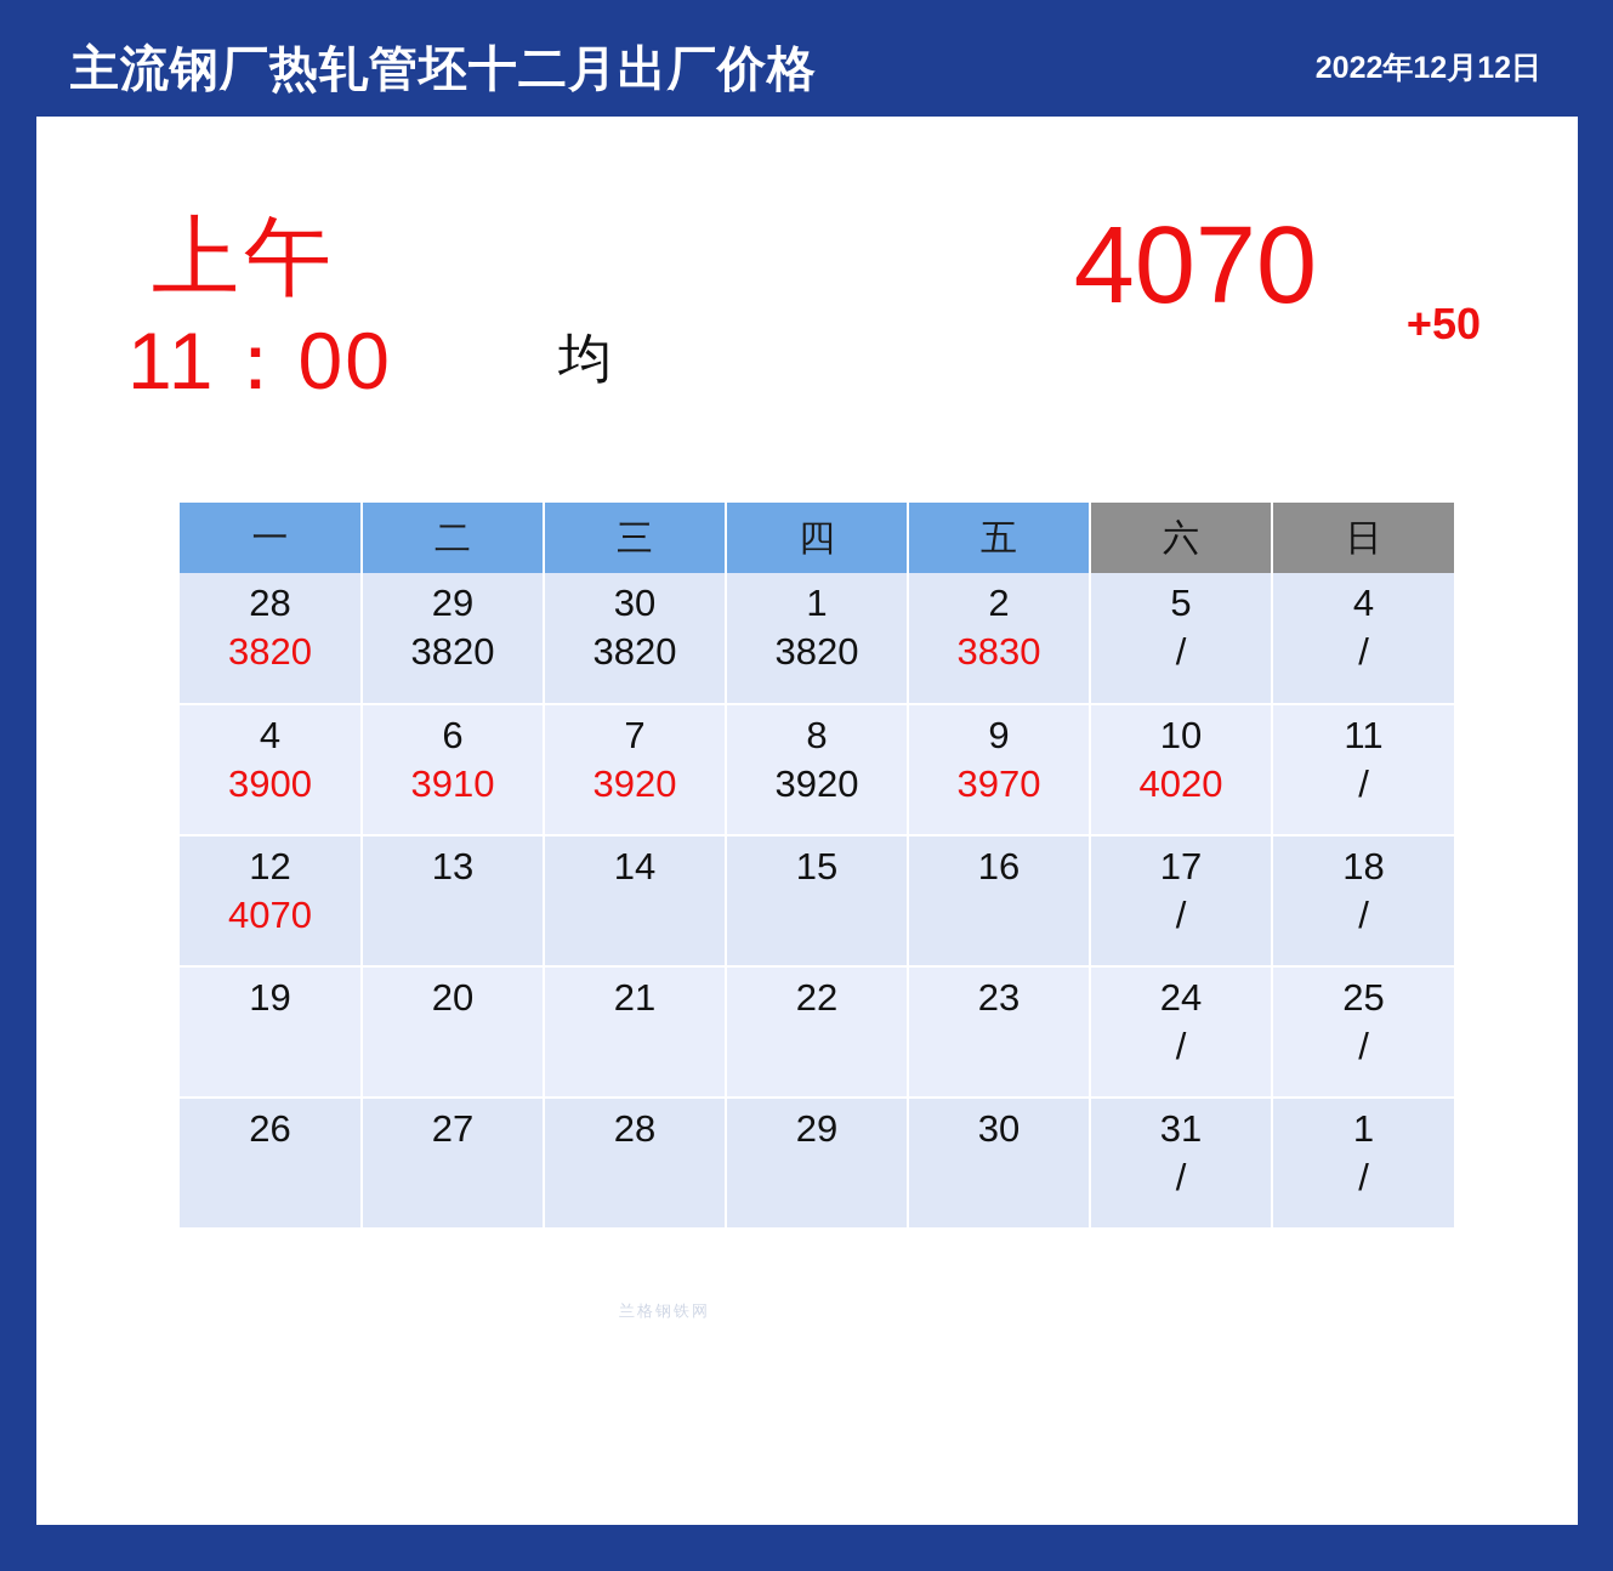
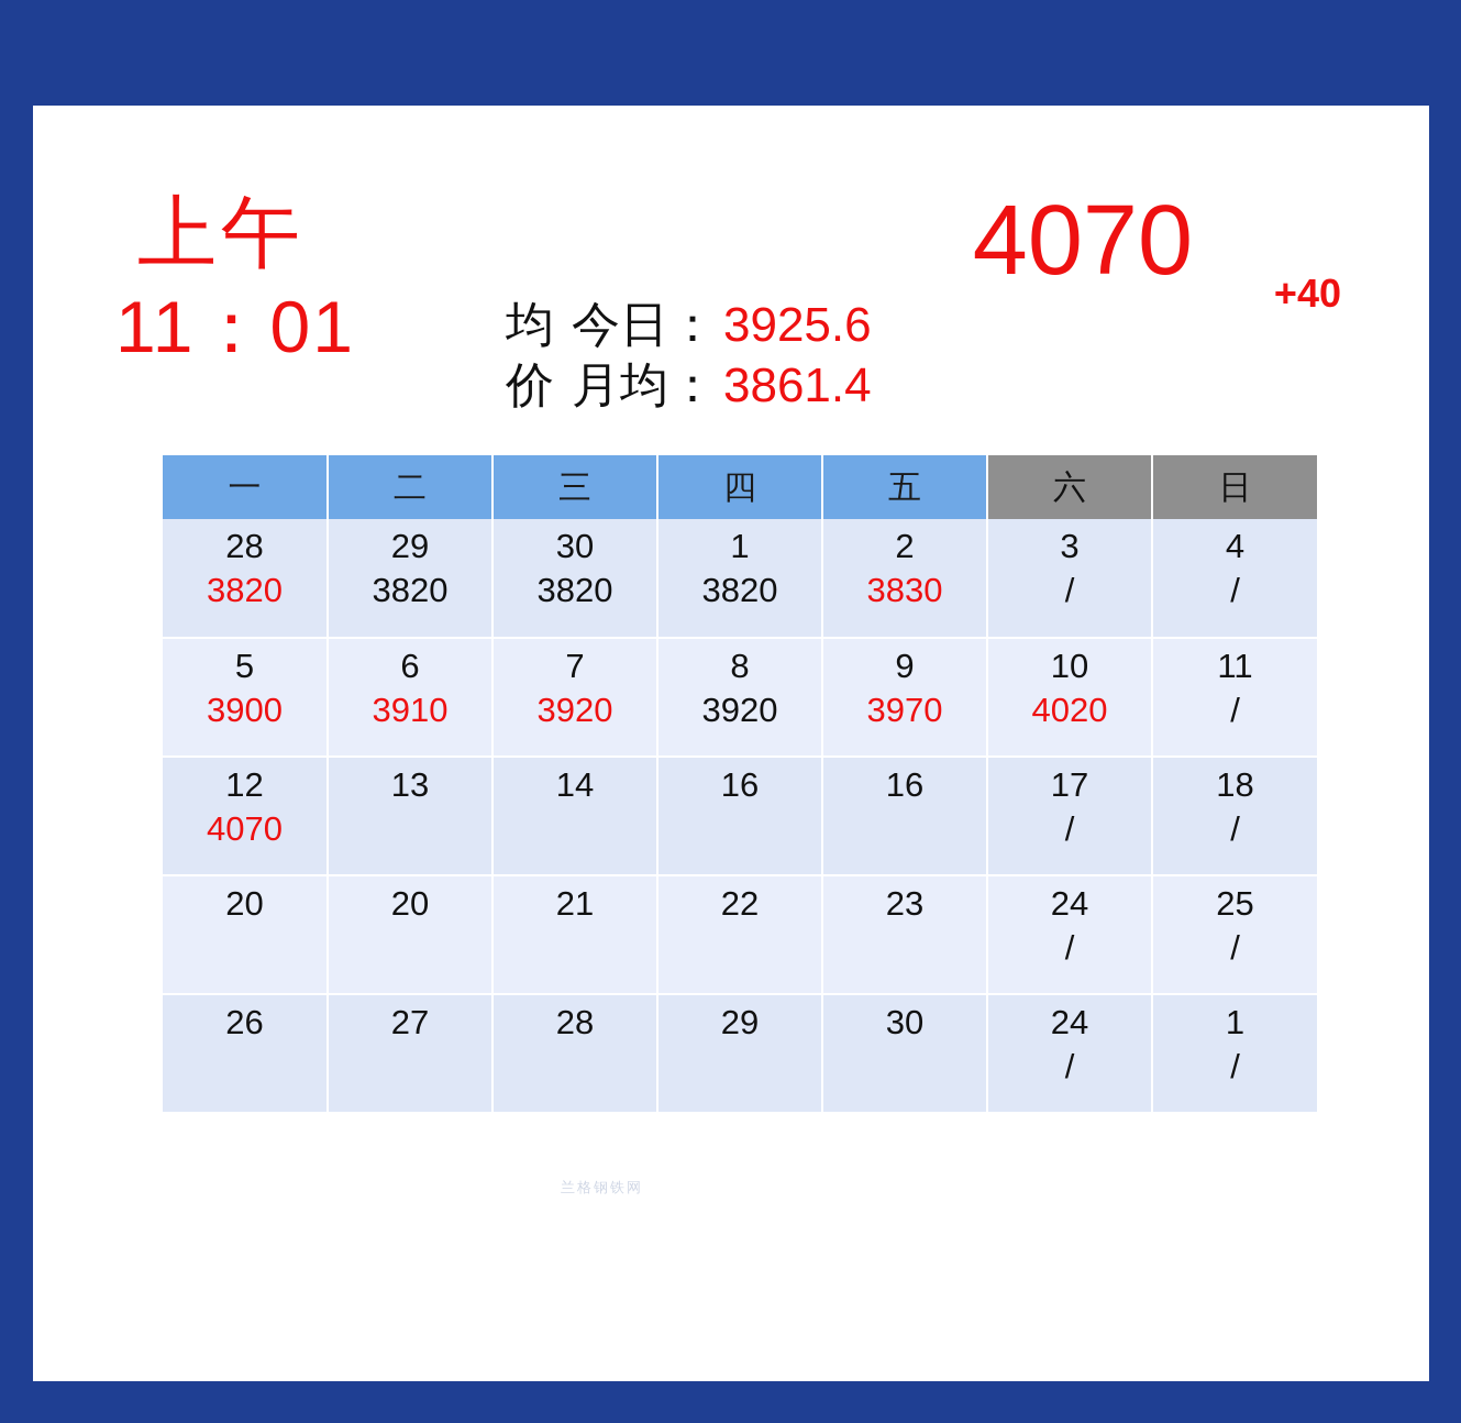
- 主流钢厂热轧管坯十二月出厂价格
- 2022年12月12日
  兰格钢铁网
  上午
- 11：00
+ 11：01
  均
+ 今日：
+ 3925.6
+ 价
+ 月均：
+ 3861.4
  4070
- +50
+ +40
  一	二	三	四	五	六	日
- 283820	293820	303820	13820	23830	5/	4/
+ 283820	293820	303820	13820	23830	3/	4/
- 43900	63910	73920	83920	93970	104020	11/
+ 53900	63910	73920	83920	93970	104020	11/
- 124070	13	14	15	16	17/	18/
+ 124070	13	14	16	16	17/	18/
- 19	20	21	22	23	24/	25/
+ 20	20	21	22	23	24/	25/
- 26	27	28	29	30	31/	1/
+ 26	27	28	29	30	24/	1/
